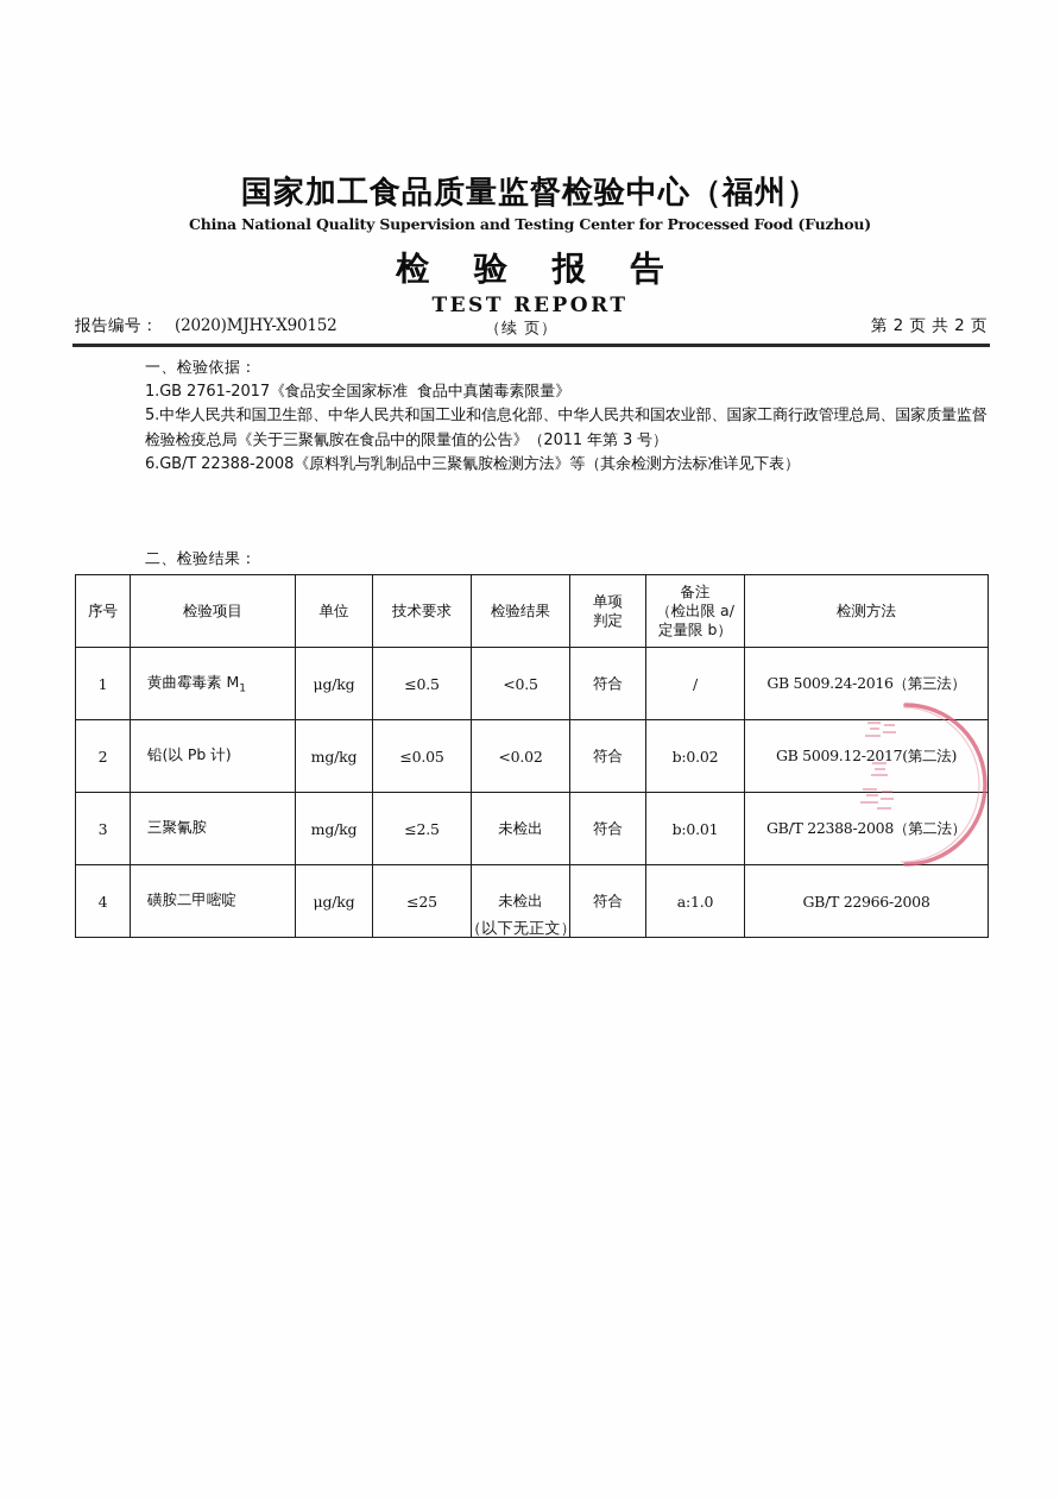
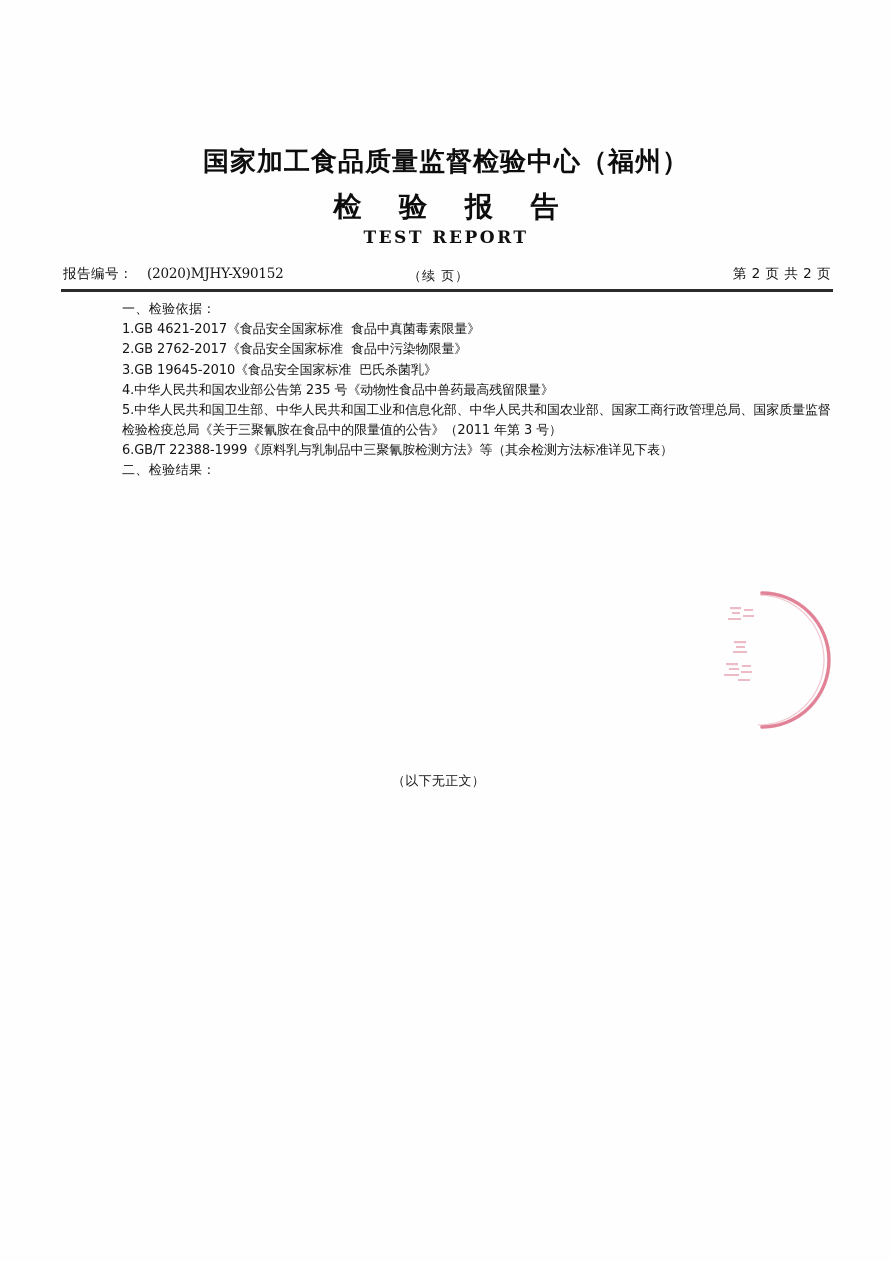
  国家加工食品质量监督检验中心（福州）
- China National Quality Supervision and Testing Center for Processed Food (Fuzhou)
  检 验 报 告
  TEST REPORT
  报告编号： (2020)MJHY-X90152
  （续 页）
  第 2 页 共 2 页
  一、检验依据：
- 1.GB 2761-2017《食品安全国家标准 食品中真菌毒素限量》
+ 1.GB 4621-2017《食品安全国家标准 食品中真菌毒素限量》
+ 2.GB 2762-2017《食品安全国家标准 食品中污染物限量》
+ 3.GB 19645-2010《食品安全国家标准 巴氏杀菌乳》
+ 4.中华人民共和国农业部公告第 235 号《动物性食品中兽药最高残留限量》
  5.中华人民共和国卫生部、中华人民共和国工业和信息化部、中华人民共和国农业部、国家工商行政管理总局、国家质量监督检验检疫总局《关于三聚氰胺在食品中的限量值的公告》（2011 年第 3 号）
- 6.GB/T 22388-2008《原料乳与乳制品中三聚氰胺检测方法》等（其余检测方法标准详见下表）
+ 6.GB/T 22388-1999《原料乳与乳制品中三聚氰胺检测方法》等（其余检测方法标准详见下表）
  二、检验结果：
- 序号	检验项目	单位	技术要求	检验结果	单项 判定	备注 （检出限 a/ 定量限 b）	检测方法
- 1	黄曲霉毒素 M1	μg/kg	≤0.5	<0.5	符合	/	GB 5009.24-2016（第三法）
- 2	铅(以 Pb 计)	mg/kg	≤0.05	<0.02	符合	b:0.02	GB 5009.12-2017(第二法)
- 3	三聚氰胺	mg/kg	≤2.5	未检出	符合	b:0.01	GB/T 22388-2008（第二法）
- 4	磺胺二甲嘧啶	μg/kg	≤25	未检出	符合	a:1.0	GB/T 22966-2008
  （以下无正文）
